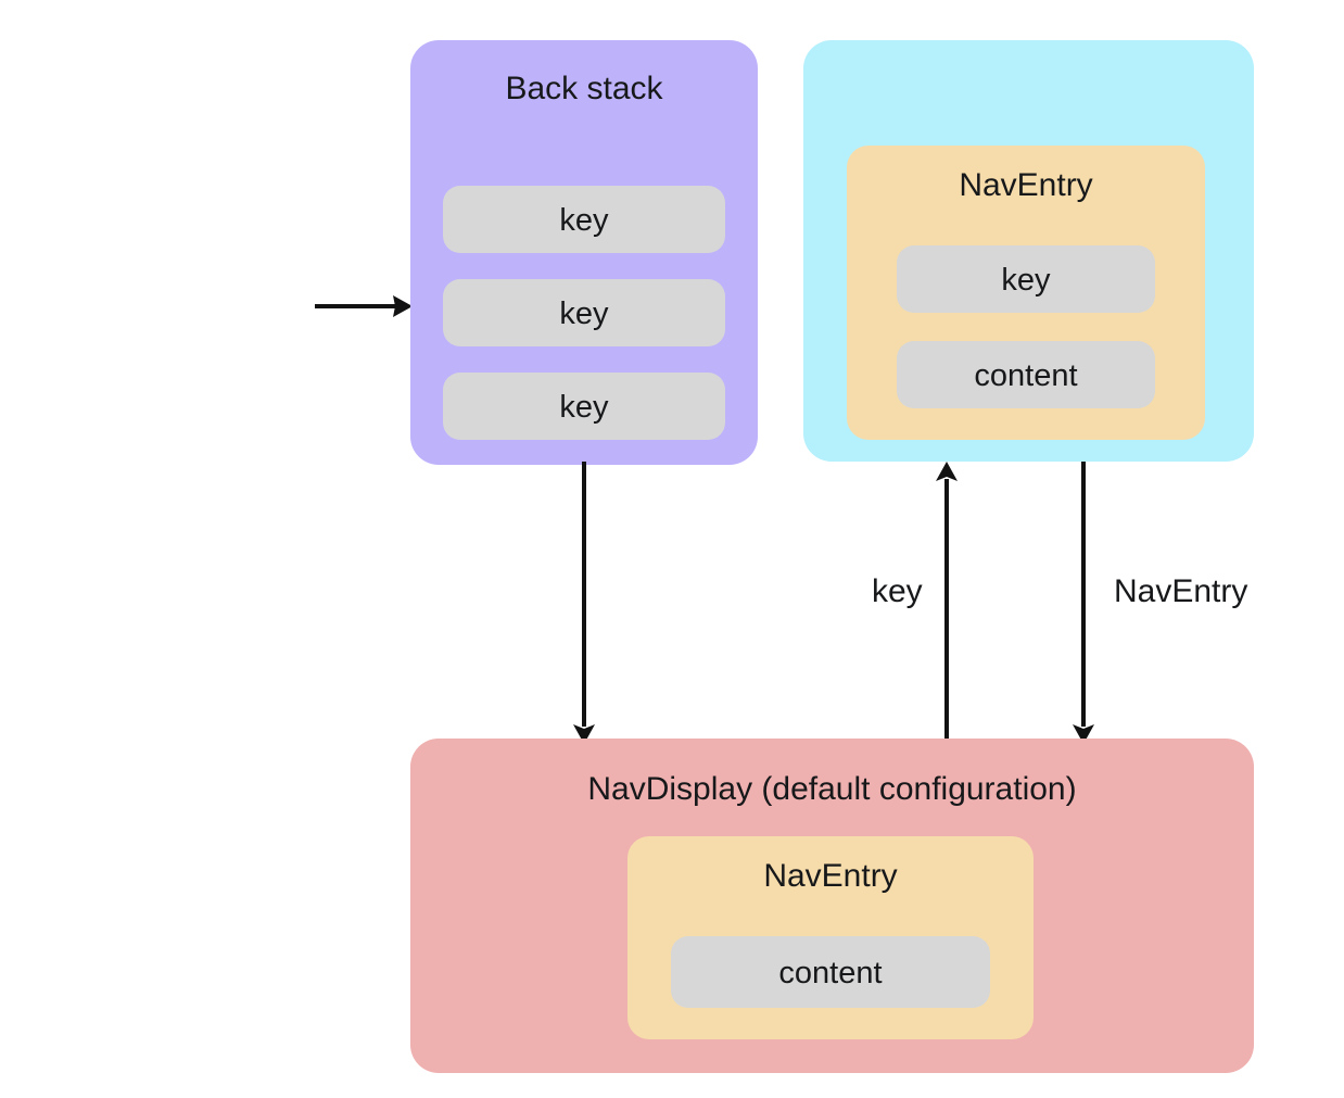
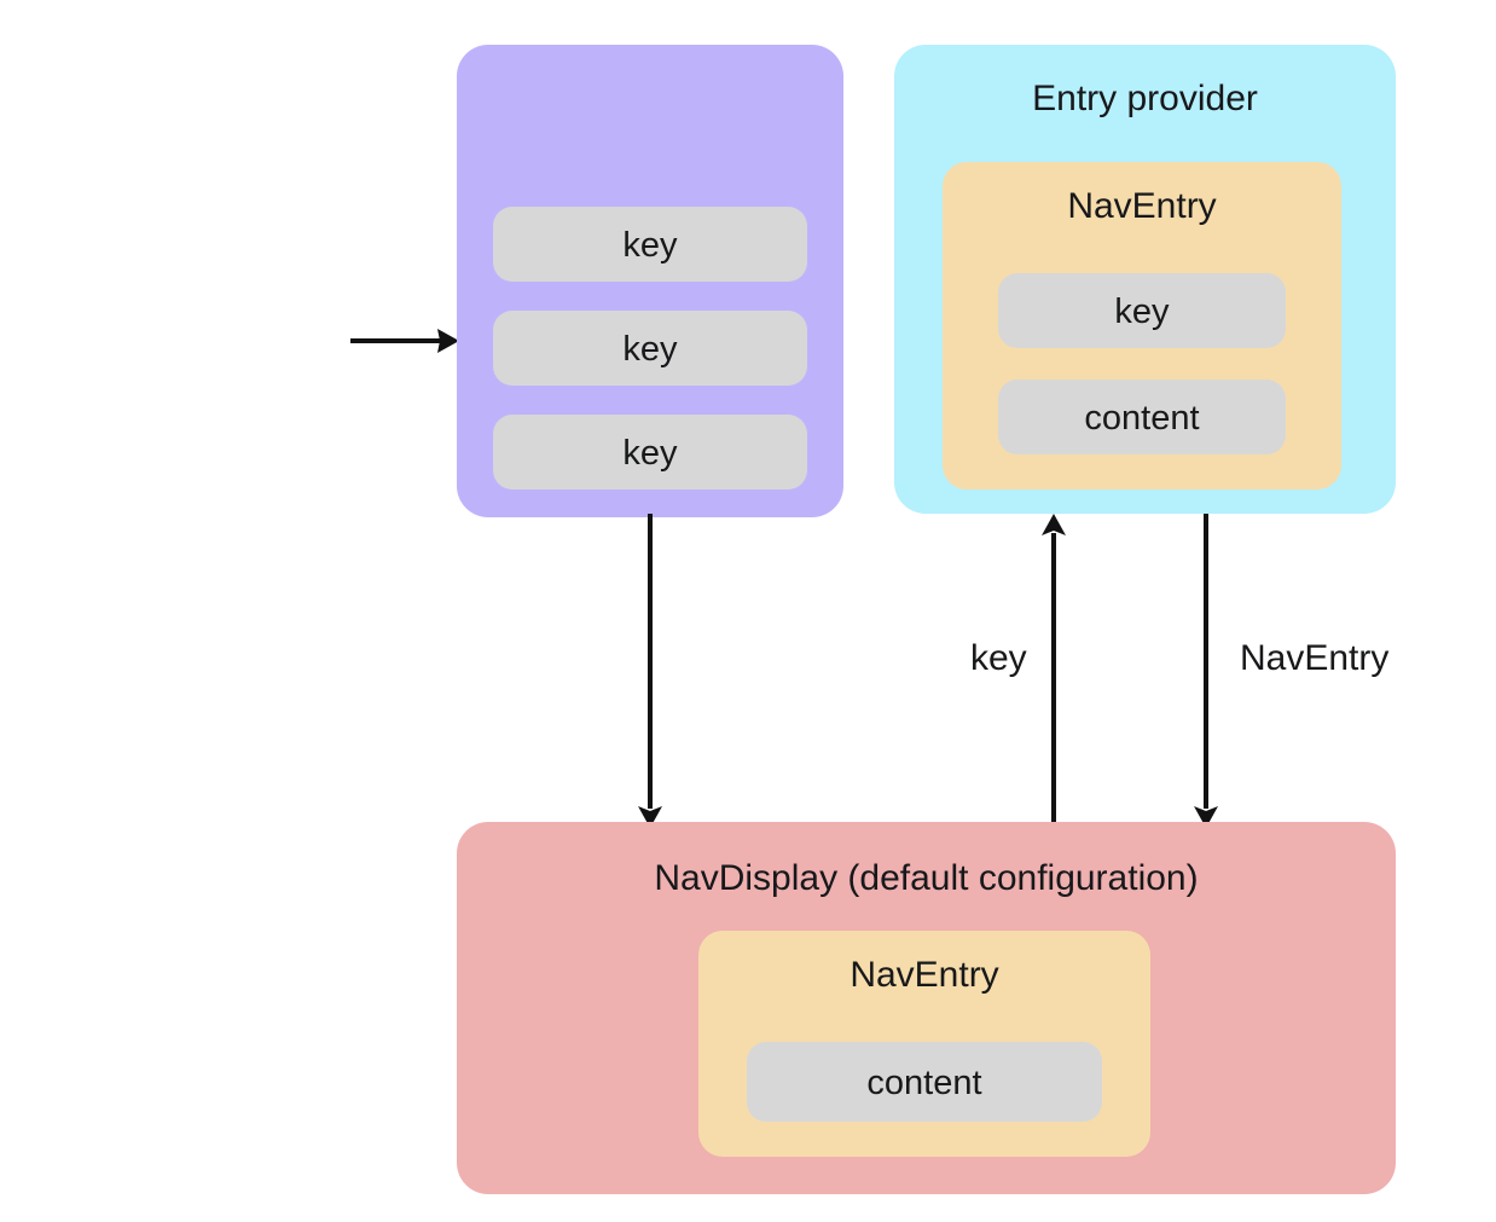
- Back stack
  key
  key
  key
+ Entry provider
  NavEntry
  key
  content
  key
  NavEntry
  NavDisplay (default configuration)
  NavEntry
  content
